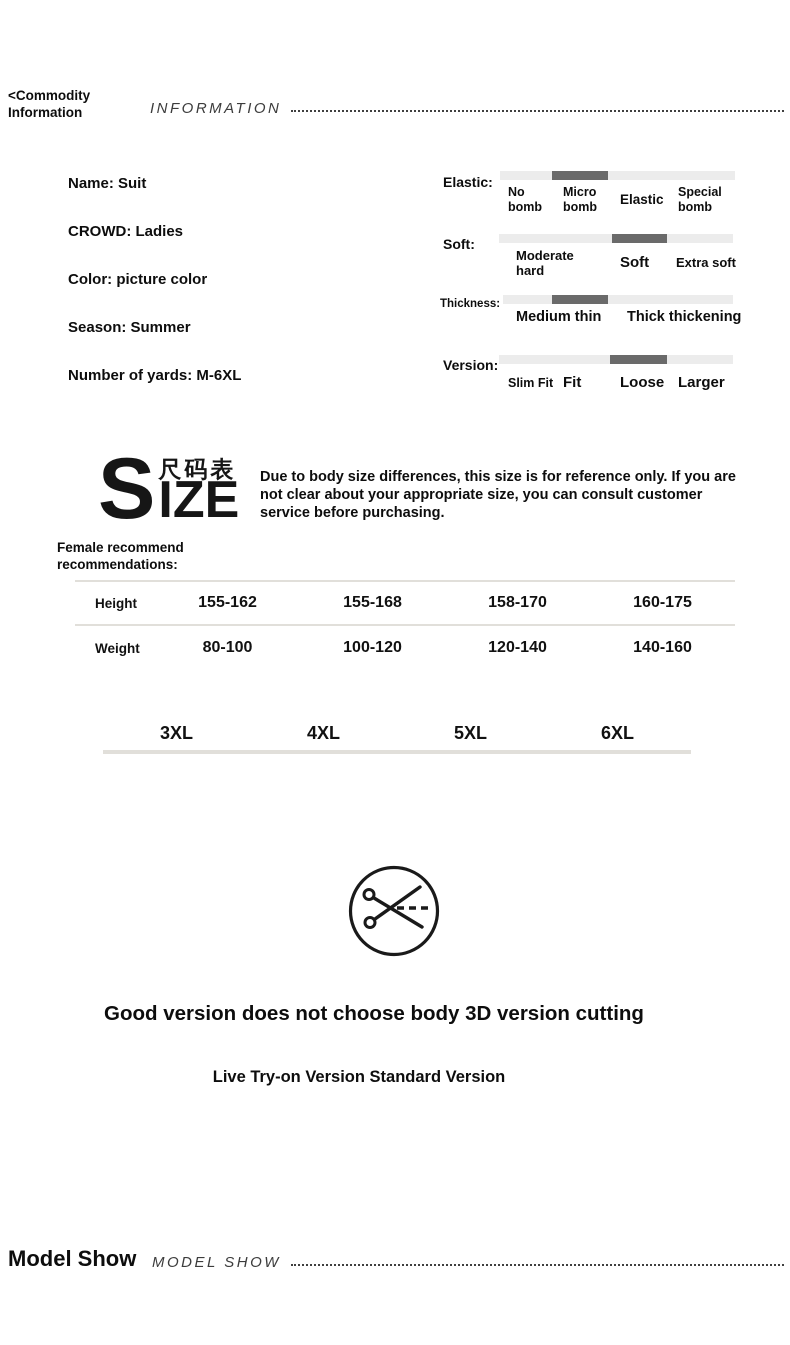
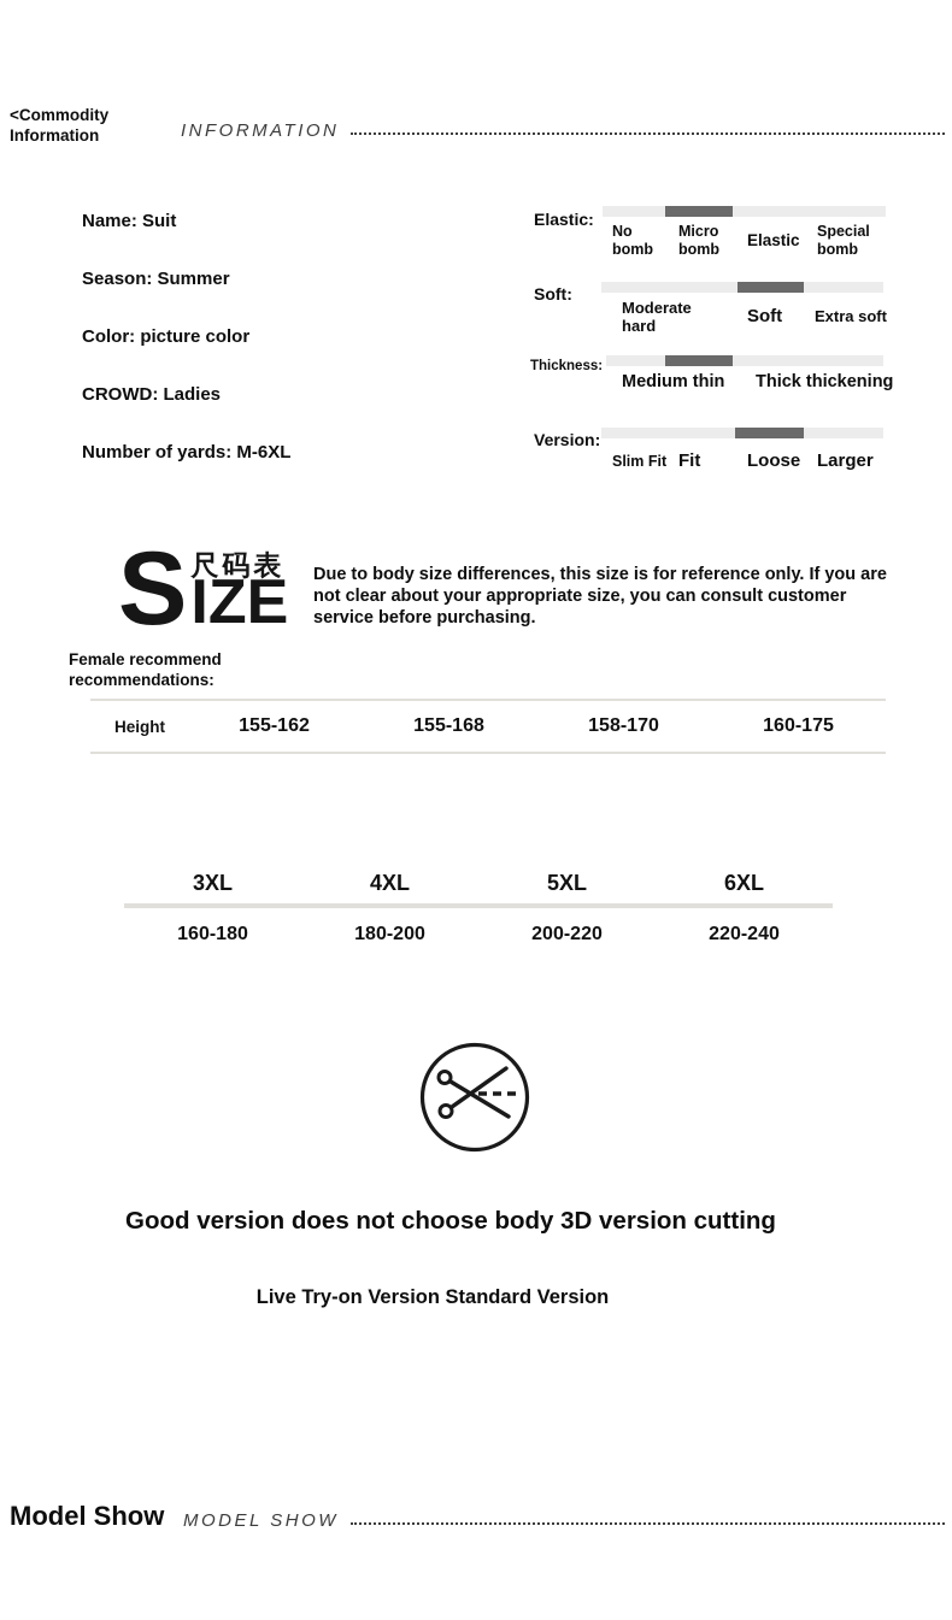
  <Commodity Information
  INFORMATION
  Name: Suit
- CROWD: Ladies
+ Season: Summer
  Color: picture color
- Season: Summer
+ CROWD: Ladies
  Number of yards: M-6XL
  Elastic:
  No bomb
  Micro bomb
  Elastic
  Special bomb
  Soft:
  Moderate hard
  Soft
  Extra soft
  Thickness:
  Medium thin
  Thick thickening
  Version:
  Slim Fit
  Fit
  Loose
  Larger
  S
  尺码表
  IZE
  Due to body size differences, this size is for reference only. If you are not clear about your appropriate size, you can consult customer service before purchasing.
  Female recommend recommendations:
  Height
  155-162
  155-168
  158-170
  160-175
- Weight
- 80-100
- 100-120
- 120-140
- 140-160
  3XL
  4XL
  5XL
  6XL
+ 160-180
+ 180-200
+ 200-220
+ 220-240
  Good version does not choose body 3D version cutting
  Live Try-on Version Standard Version
  Model Show
  MODEL SHOW
